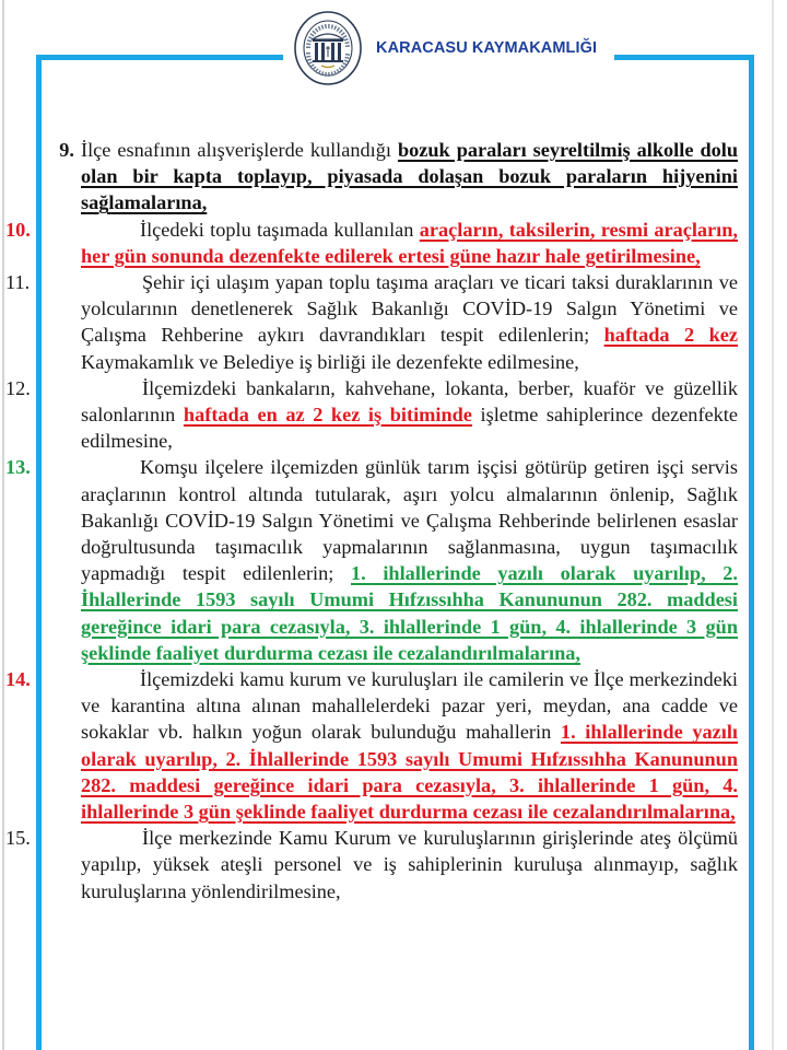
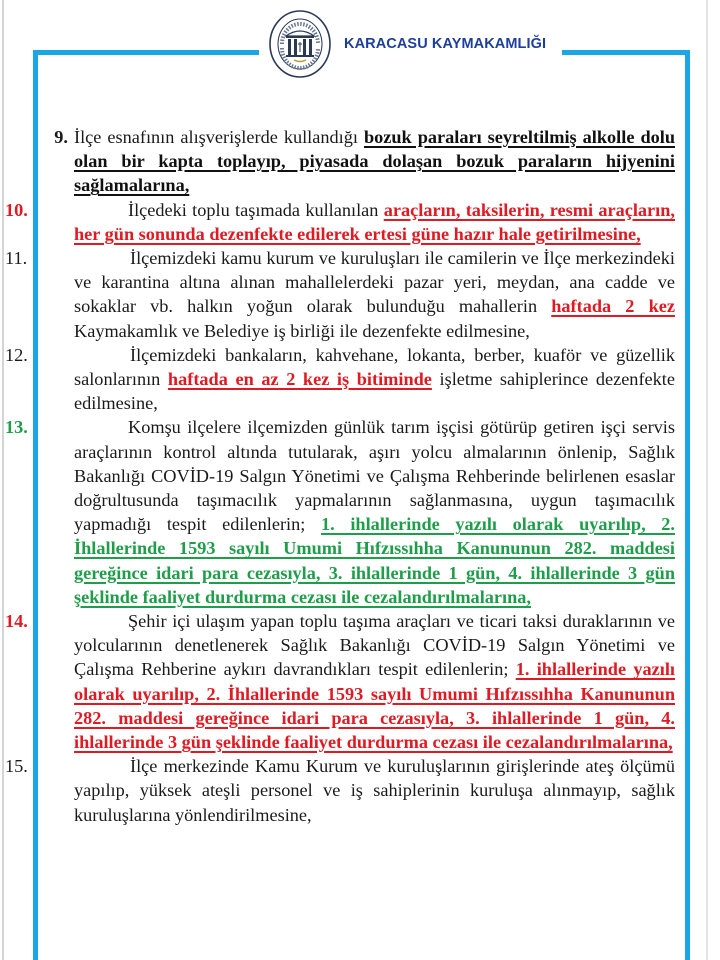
  KARACASU KAYMAKAMLIĞI
  9. İlçe esnafının alışverişlerde kullandığı bozuk paraları seyreltilmiş alkolle dolu olan bir kapta toplayıp, piyasada dolaşan bozuk paraların hijyenini sağlamalarına,
  10. İlçedeki toplu taşımada kullanılan araçların, taksilerin, resmi araçların, her gün sonunda dezenfekte edilerek ertesi güne hazır hale getirilmesine,
- 11. Şehir içi ulaşım yapan toplu taşıma araçları ve ticari taksi duraklarının ve yolcularının denetlenerek Sağlık Bakanlığı COVİD-19 Salgın Yönetimi ve Çalışma Rehberine aykırı davrandıkları tespit edilenlerin; haftada 2 kez Kaymakamlık ve Belediye iş birliği ile dezenfekte edilmesine,
+ 11. İlçemizdeki kamu kurum ve kuruluşları ile camilerin ve İlçe merkezindeki ve karantina altına alınan mahallelerdeki pazar yeri, meydan, ana cadde ve sokaklar vb. halkın yoğun olarak bulunduğu mahallerin haftada 2 kez Kaymakamlık ve Belediye iş birliği ile dezenfekte edilmesine,
  12. İlçemizdeki bankaların, kahvehane, lokanta, berber, kuaför ve güzellik salonlarının haftada en az 2 kez iş bitiminde işletme sahiplerince dezenfekte edilmesine,
  13. Komşu ilçelere ilçemizden günlük tarım işçisi götürüp getiren işçi servis araçlarının kontrol altında tutularak, aşırı yolcu almalarının önlenip, Sağlık Bakanlığı COVİD-19 Salgın Yönetimi ve Çalışma Rehberinde belirlenen esaslar doğrultusunda taşımacılık yapmalarının sağlanmasına, uygun taşımacılık yapmadığı tespit edilenlerin; 1. ihlallerinde yazılı olarak uyarılıp, 2. İhlallerinde 1593 sayılı Umumi Hıfzıssıhha Kanununun 282. maddesi gereğince idari para cezasıyla, 3. ihlallerinde 1 gün, 4. ihlallerinde 3 gün şeklinde faaliyet durdurma cezası ile cezalandırılmalarına,
- 14. İlçemizdeki kamu kurum ve kuruluşları ile camilerin ve İlçe merkezindeki ve karantina altına alınan mahallelerdeki pazar yeri, meydan, ana cadde ve sokaklar vb. halkın yoğun olarak bulunduğu mahallerin 1. ihlallerinde yazılı olarak uyarılıp, 2. İhlallerinde 1593 sayılı Umumi Hıfzıssıhha Kanununun 282. maddesi gereğince idari para cezasıyla, 3. ihlallerinde 1 gün, 4. ihlallerinde 3 gün şeklinde faaliyet durdurma cezası ile cezalandırılmalarına,
+ 14. Şehir içi ulaşım yapan toplu taşıma araçları ve ticari taksi duraklarının ve yolcularının denetlenerek Sağlık Bakanlığı COVİD-19 Salgın Yönetimi ve Çalışma Rehberine aykırı davrandıkları tespit edilenlerin; 1. ihlallerinde yazılı olarak uyarılıp, 2. İhlallerinde 1593 sayılı Umumi Hıfzıssıhha Kanununun 282. maddesi gereğince idari para cezasıyla, 3. ihlallerinde 1 gün, 4. ihlallerinde 3 gün şeklinde faaliyet durdurma cezası ile cezalandırılmalarına,
  15. İlçe merkezinde Kamu Kurum ve kuruluşlarının girişlerinde ateş ölçümü yapılıp, yüksek ateşli personel ve iş sahiplerinin kuruluşa alınmayıp, sağlık kuruluşlarına yönlendirilmesine,
